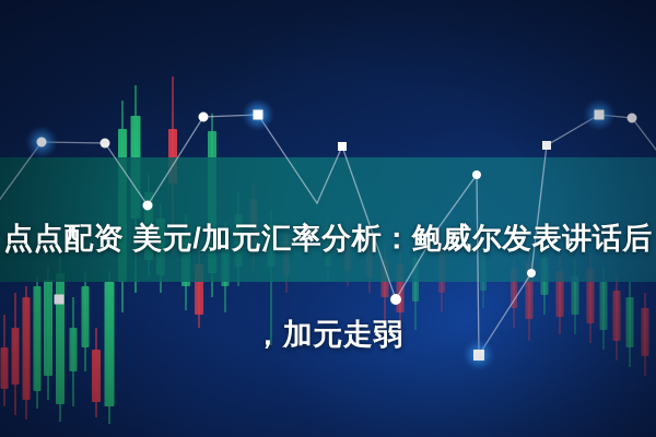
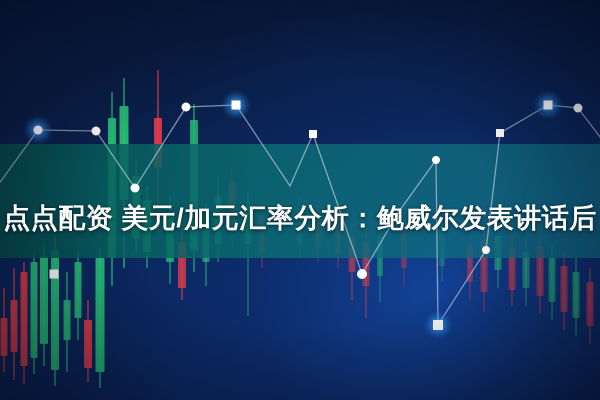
  点点配资 美元/加元汇率分析：鲍威尔发表讲话后
- ，加元走弱
